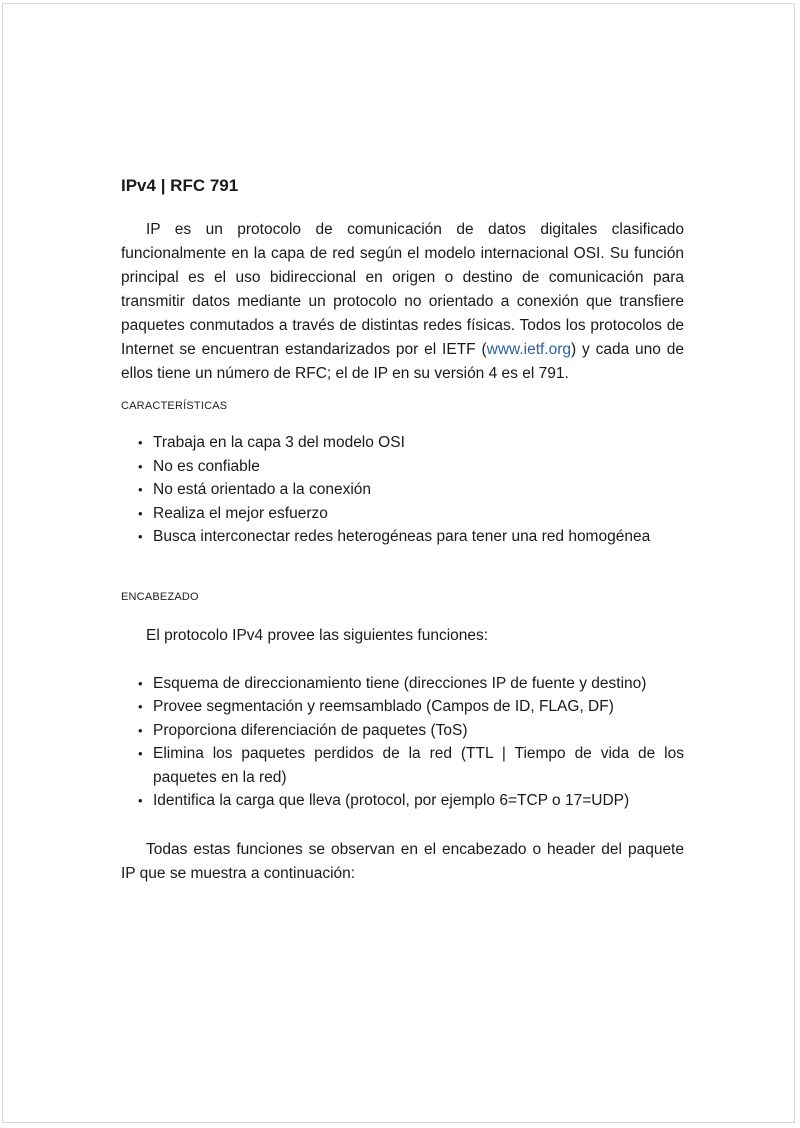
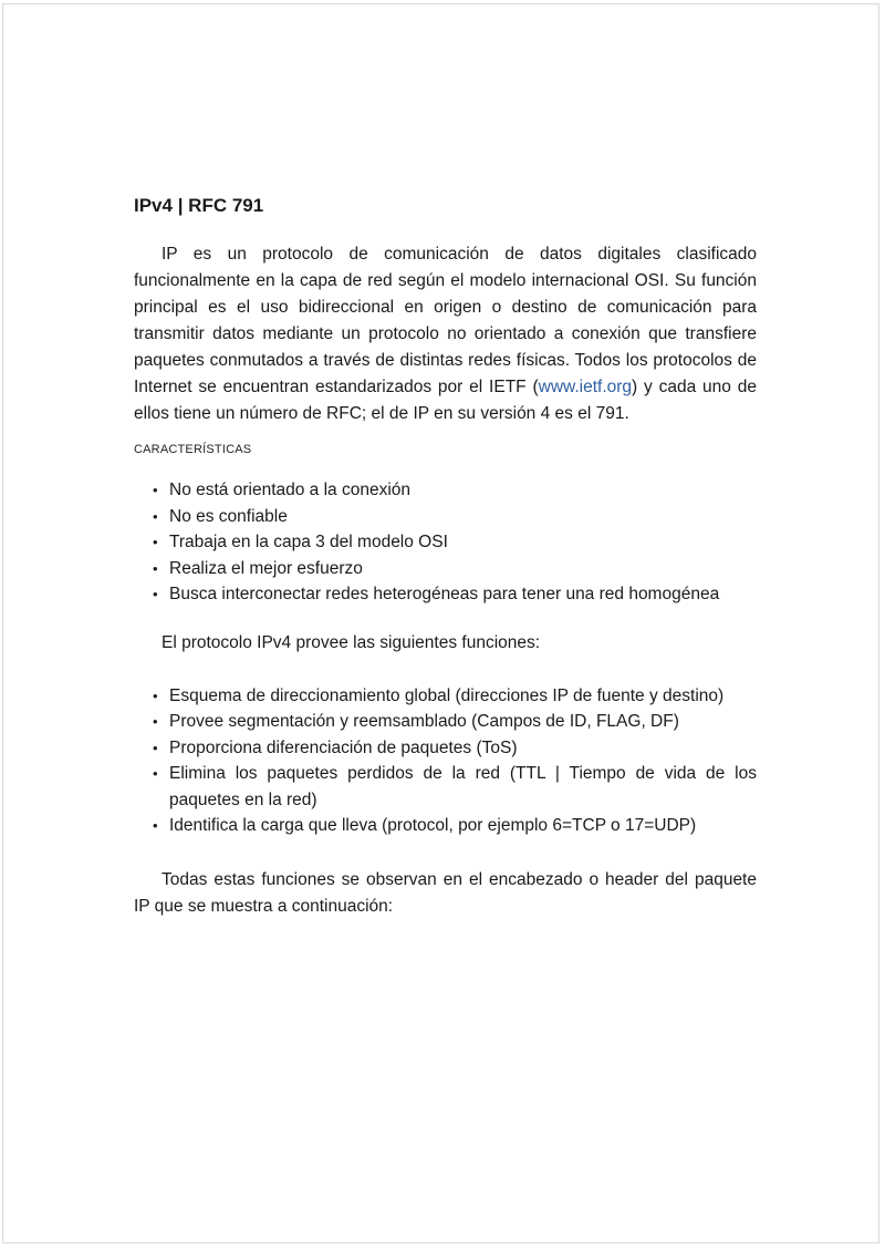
  IPv4 | RFC 791
  IP es un protocolo de comunicación de datos digitales clasificado funcionalmente en la capa de red según el modelo internacional OSI. Su función principal es el uso bidireccional en origen o destino de comunicación para transmitir datos mediante un protocolo no orientado a conexión que transfiere paquetes conmutados a través de distintas redes físicas. Todos los protocolos de Internet se encuentran estandarizados por el IETF (www.ietf.org) y cada uno de ellos tiene un número de RFC; el de IP en su versión 4 es el 791.
  CARACTERÍSTICAS
- Trabaja en la capa 3 del modelo OSI
+ No está orientado a la conexión
  No es confiable
- No está orientado a la conexión
+ Trabaja en la capa 3 del modelo OSI
  Realiza el mejor esfuerzo
  Busca interconectar redes heterogéneas para tener una red homogénea
- ENCABEZADO
  El protocolo IPv4 provee las siguientes funciones:
- Esquema de direccionamiento tiene (direcciones IP de fuente y destino)
+ Esquema de direccionamiento global (direcciones IP de fuente y destino)
  Provee segmentación y reemsamblado (Campos de ID, FLAG, DF)
  Proporciona diferenciación de paquetes (ToS)
  Elimina los paquetes perdidos de la red (TTL | Tiempo de vida de los paquetes en la red)
  Identifica la carga que lleva (protocol, por ejemplo 6=TCP o 17=UDP)
  Todas estas funciones se observan en el encabezado o header del paquete IP que se muestra a continuación:
